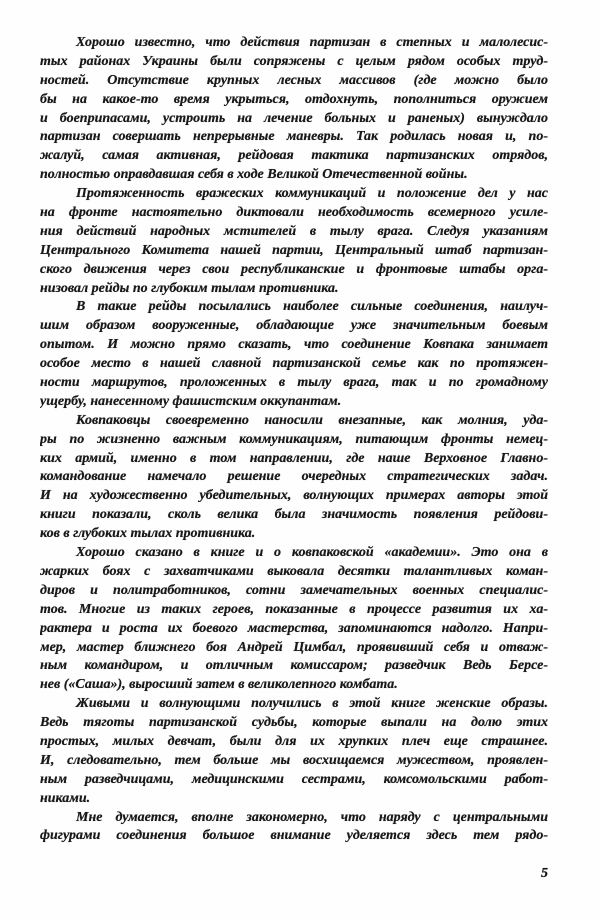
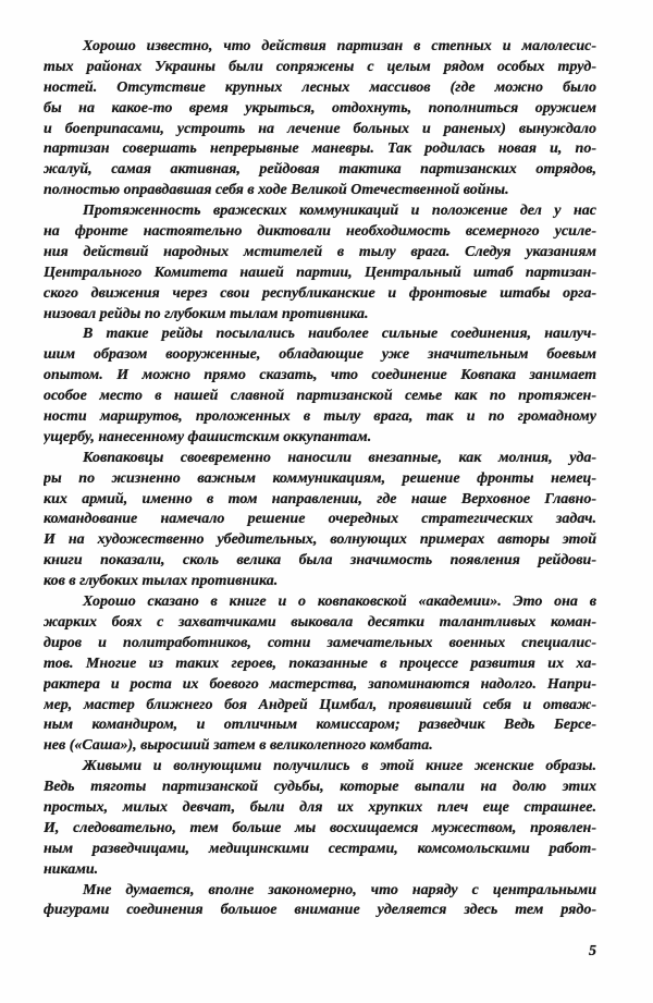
  Хорошо известно, что действия партизан в степных и малолесис-
  тых районах Украины были сопряжены с целым рядом особых труд-
  ностей. Отсутствие крупных лесных массивов (где можно было
  бы на какое-то время укрыться, отдохнуть, пополниться оружием
  и боеприпасами, устроить на лечение больных и раненых) вынуждало
  партизан совершать непрерывные маневры. Так родилась новая и, по-
  жалуй, самая активная, рейдовая тактика партизанских отрядов,
  полностью оправдавшая себя в ходе Великой Отечественной войны.
  Протяженность вражеских коммуникаций и положение дел у нас
  на фронте настоятельно диктовали необходимость всемерного усиле-
  ния действий народных мстителей в тылу врага. Следуя указаниям
  Центрального Комитета нашей партии, Центральный штаб партизан-
  ского движения через свои республиканские и фронтовые штабы орга-
  низовал рейды по глубоким тылам противника.
  В такие рейды посылались наиболее сильные соединения, наилуч-
  шим образом вооруженные, обладающие уже значительным боевым
  опытом. И можно прямо сказать, что соединение Ковпака занимает
  особое место в нашей славной партизанской семье как по протяжен-
  ности маршрутов, проложенных в тылу врага, так и по громадному
  ущербу, нанесенному фашистским оккупантам.
  Ковпаковцы своевременно наносили внезапные, как молния, уда-
- ры по жизненно важным коммуникациям, питающим фронты немец-
+ ры по жизненно важным коммуникациям, решение фронты немец-
  ких армий, именно в том направлении, где наше Верховное Главно-
  командование намечало решение очередных стратегических задач.
  И на художественно убедительных, волнующих примерах авторы этой
  книги показали, сколь велика была значимость появления рейдови-
  ков в глубоких тылах противника.
  Хорошо сказано в книге и о ковпаковской «академии». Это она в
  жарких боях с захватчиками выковала десятки талантливых коман-
  диров и политработников, сотни замечательных военных специалис-
  тов. Многие из таких героев, показанные в процессе развития их ха-
  рактера и роста их боевого мастерства, запоминаются надолго. Напри-
  мер, мастер ближнего боя Андрей Цимбал, проявивший себя и отваж-
  ным командиром, и отличным комиссаром; разведчик Ведь Берсе-
  нев («Саша»), выросший затем в великолепного комбата.
  Живыми и волнующими получились в этой книге женские образы.
  Ведь тяготы партизанской судьбы, которые выпали на долю этих
  простых, милых девчат, были для их хрупких плеч еще страшнее.
  И, следовательно, тем больше мы восхищаемся мужеством, проявлен-
  ным разведчицами, медицинскими сестрами, комсомольскими работ-
  никами.
  Мне думается, вполне закономерно, что наряду с центральными
  фигурами соединения большое внимание уделяется здесь тем рядо-
  5
